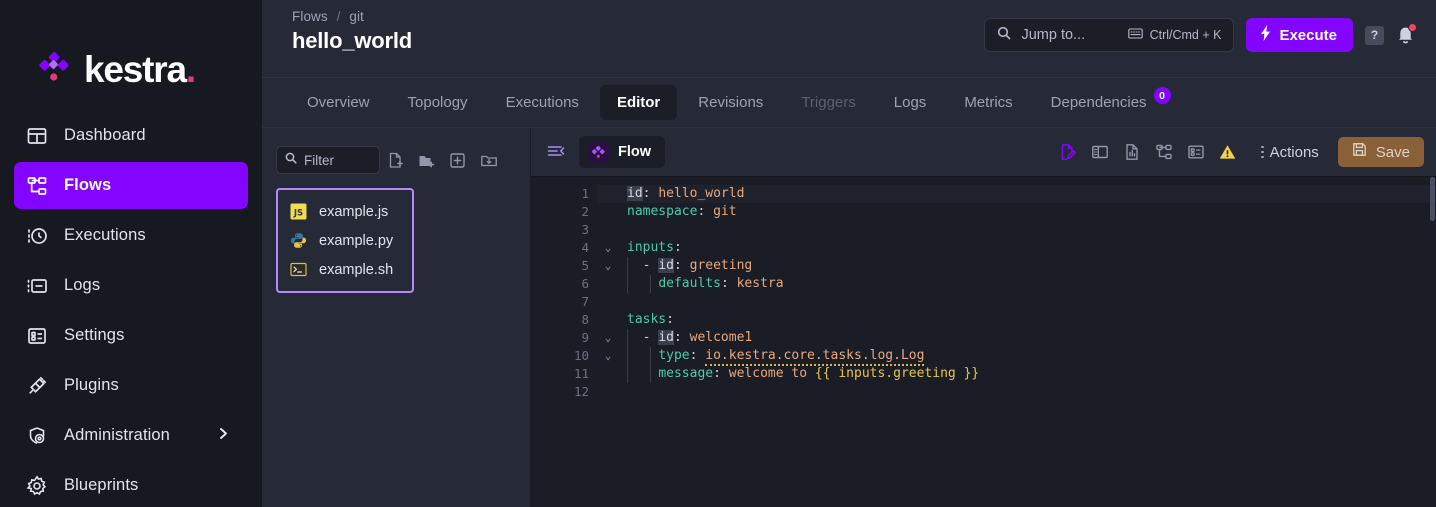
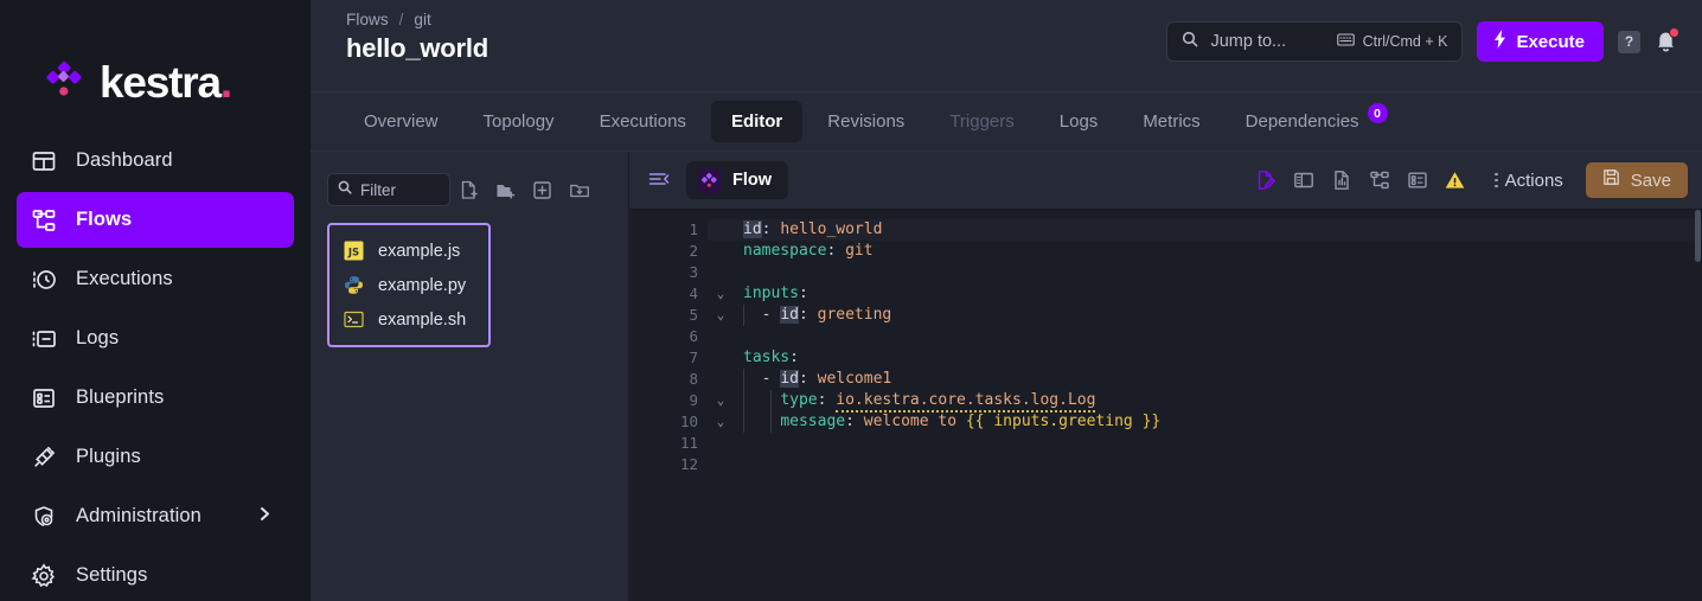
  kestra.
  Dashboard
  Flows
  Executions
  Logs
- Settings
+ Blueprints
  Plugins
  Administration
- Blueprints
+ Settings
  Flows / git
  hello_world
  Jump to...
  Ctrl/Cmd + K
  Execute
  ?
  Overview
  Topology
  Executions
  Editor
  Revisions
  Triggers
  Logs
  Metrics
  Dependencies
  0
  Filter
  JS
  example.js
  example.py
  example.sh
  Flow
  Actions
  Save
  1
  2
  3
  4
  ⌄
  5
  ⌄
  6
  7
  8
  9
  ⌄
  10
  ⌄
  11
  12
  id: hello_world
  namespace: git
  inputs:
  - id: greeting
- defaults: kestra
  tasks:
  - id: welcome1
  type: io.kestra.core.tasks.log.Log
  message: welcome to {{ inputs.greeting }}
